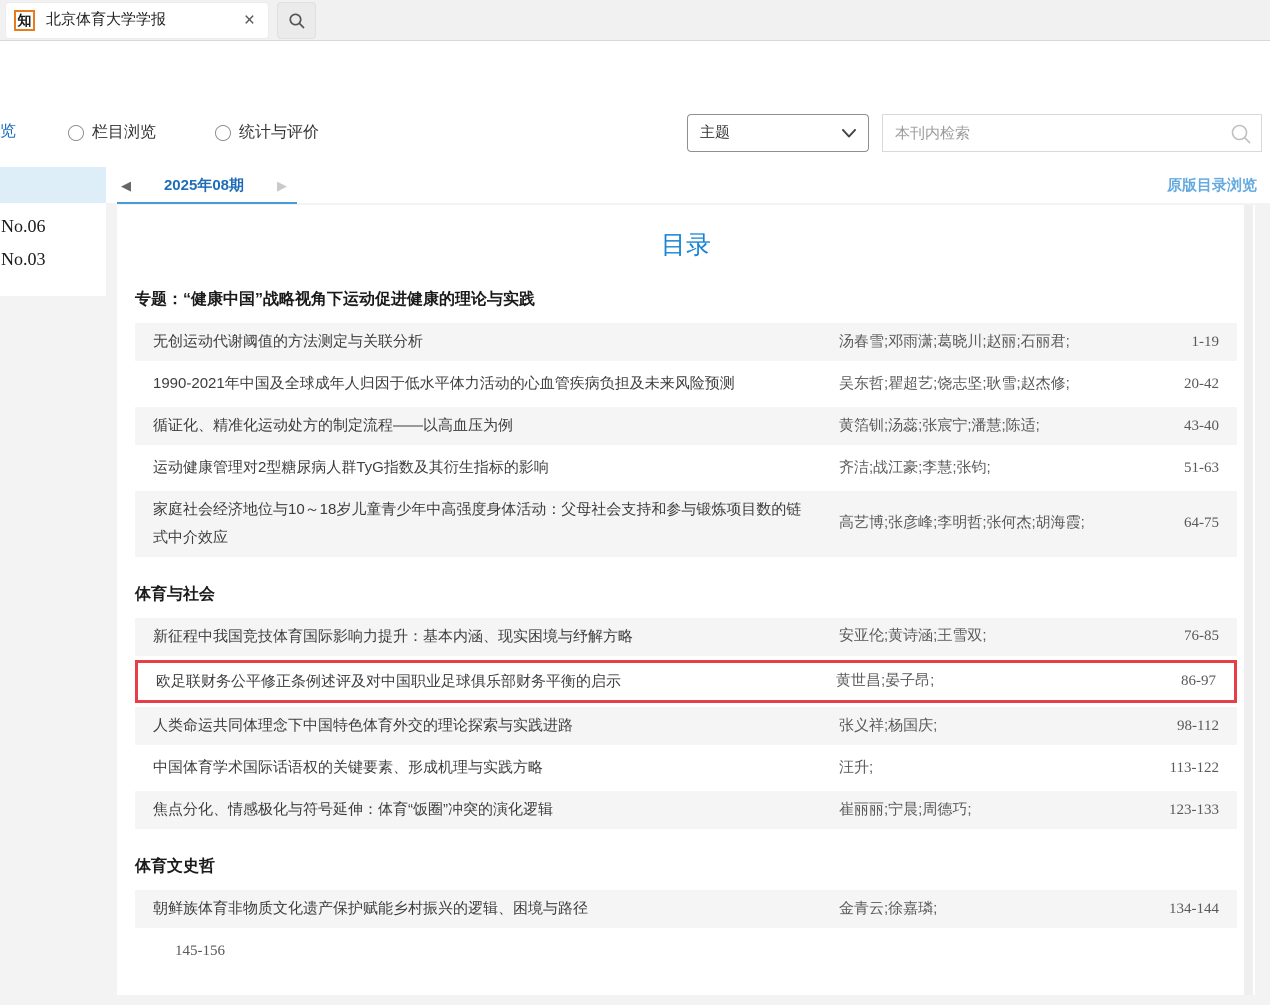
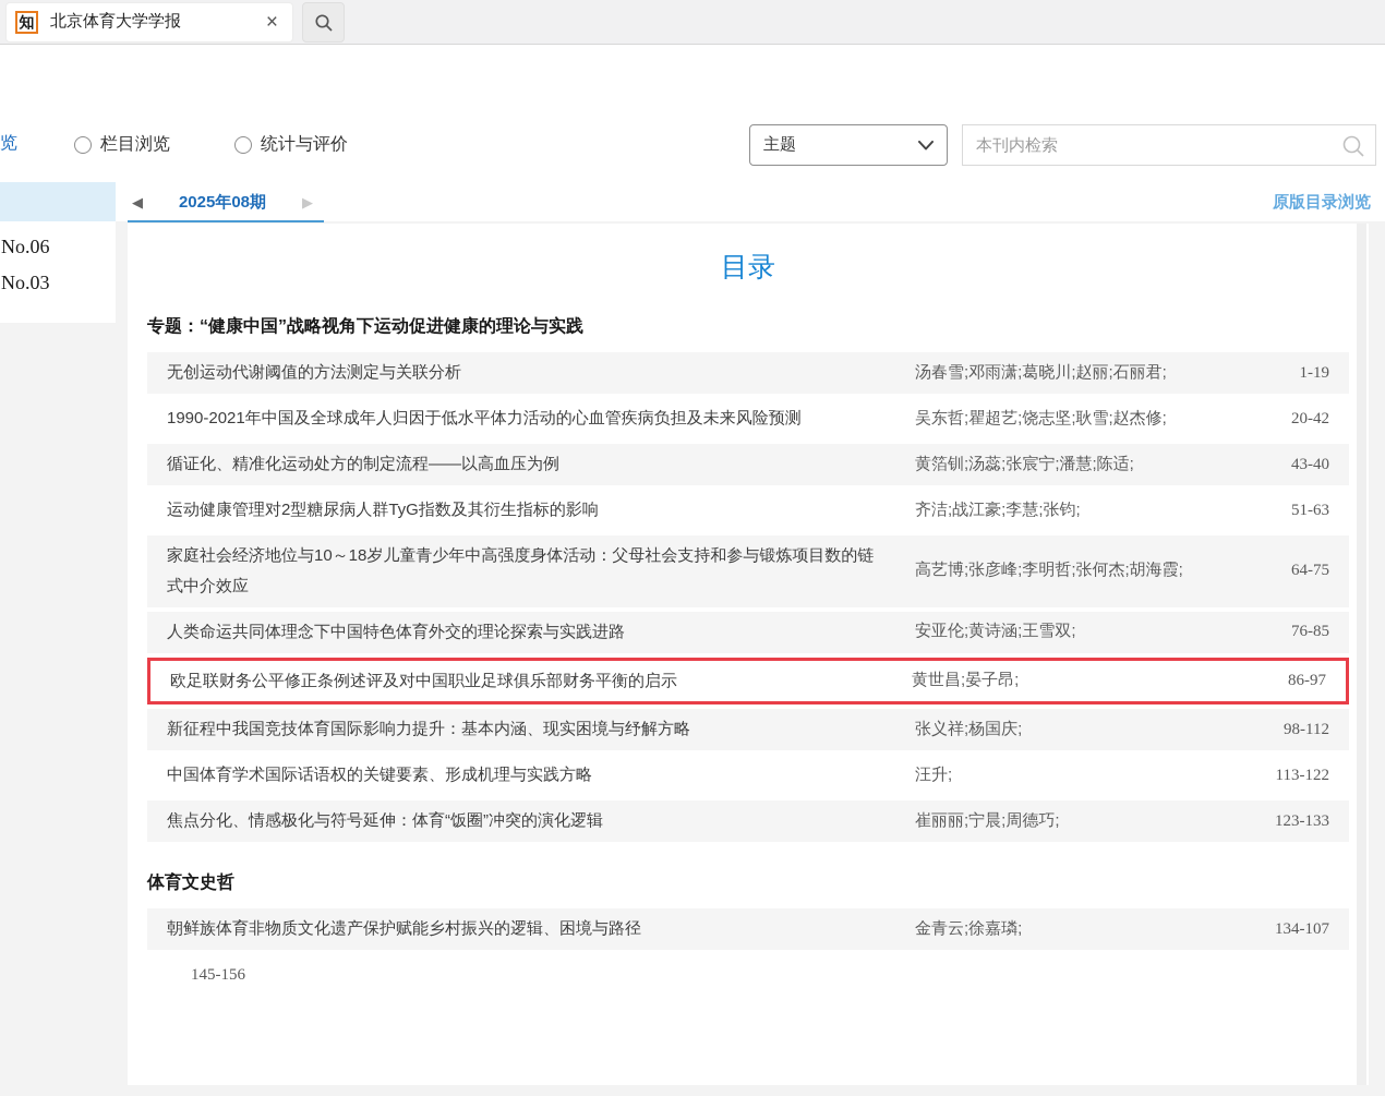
  知
  北京体育大学学报
  ×
  览
  栏目浏览
  统计与评价
  主题
  本刊内检索
  ◀
  2025年08期
  ▶
  原版目录浏览
  No.06
  No.03
  目录
  专题：“健康中国”战略视角下运动促进健康的理论与实践
  无创运动代谢阈值的方法测定与关联分析
  汤春雪;邓雨潇;葛晓川;赵丽;石丽君;
  1-19
  1990-2021年中国及全球成年人归因于低水平体力活动的心血管疾病负担及未来风险预测
  吴东哲;瞿超艺;饶志坚;耿雪;赵杰修;
  20-42
  循证化、精准化运动处方的制定流程——以高血压为例
  黄箔钏;汤蕊;张宸宁;潘慧;陈适;
  43-40
  运动健康管理对2型糖尿病人群TyG指数及其衍生指标的影响
  齐洁;战江豪;李慧;张钧;
  51-63
  家庭社会经济地位与10～18岁儿童青少年中高强度身体活动：父母社会支持和参与锻炼项目数的链式中介效应
  高艺博;张彦峰;李明哲;张何杰;胡海霞;
  64-75
- 体育与社会
- 新征程中我国竞技体育国际影响力提升：基本内涵、现实困境与纾解方略
+ 人类命运共同体理念下中国特色体育外交的理论探索与实践进路
  安亚伦;黄诗涵;王雪双;
  76-85
  欧足联财务公平修正条例述评及对中国职业足球俱乐部财务平衡的启示
  黄世昌;晏子昂;
  86-97
- 人类命运共同体理念下中国特色体育外交的理论探索与实践进路
+ 新征程中我国竞技体育国际影响力提升：基本内涵、现实困境与纾解方略
  张义祥;杨国庆;
  98-112
  中国体育学术国际话语权的关键要素、形成机理与实践方略
  汪升;
  113-122
  焦点分化、情感极化与符号延伸：体育“饭圈”冲突的演化逻辑
  崔丽丽;宁晨;周德巧;
  123-133
  体育文史哲
  朝鲜族体育非物质文化遗产保护赋能乡村振兴的逻辑、困境与路径
  金青云;徐嘉璘;
- 134-144
+ 134-107
  145-156
